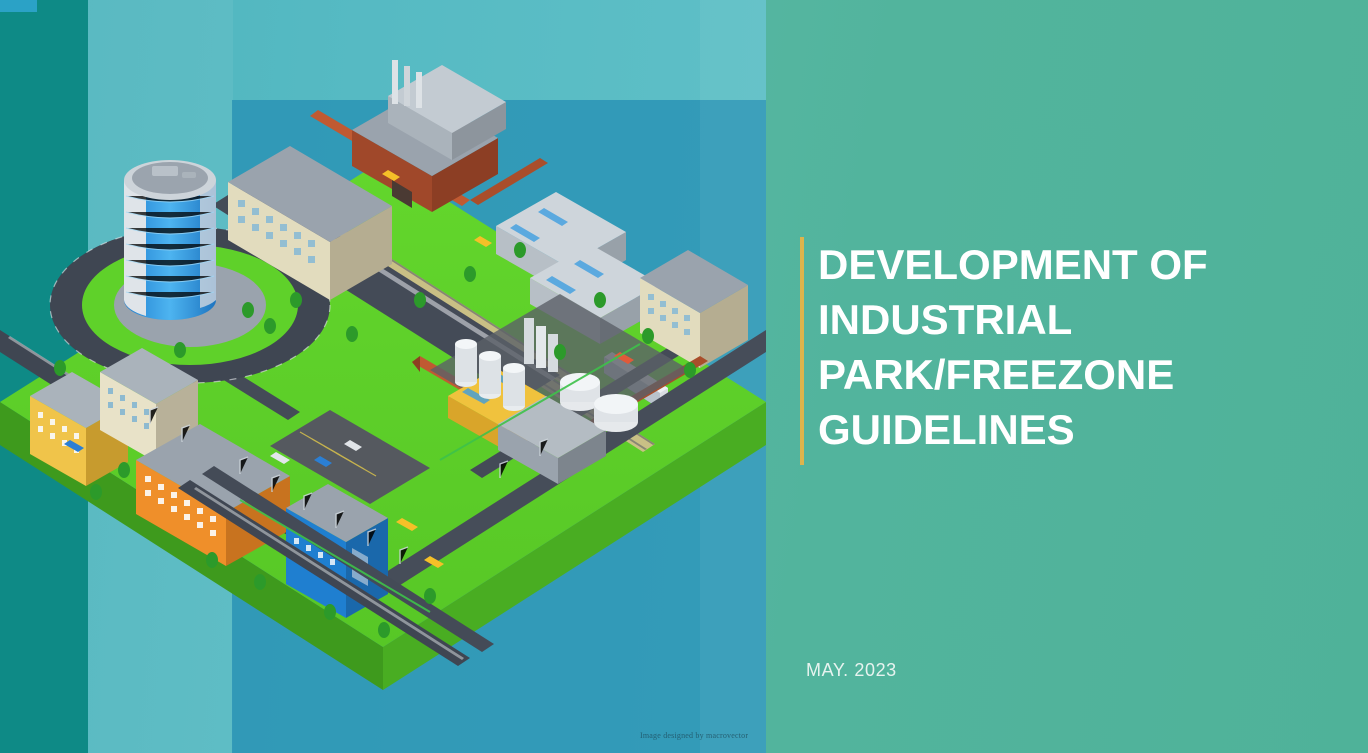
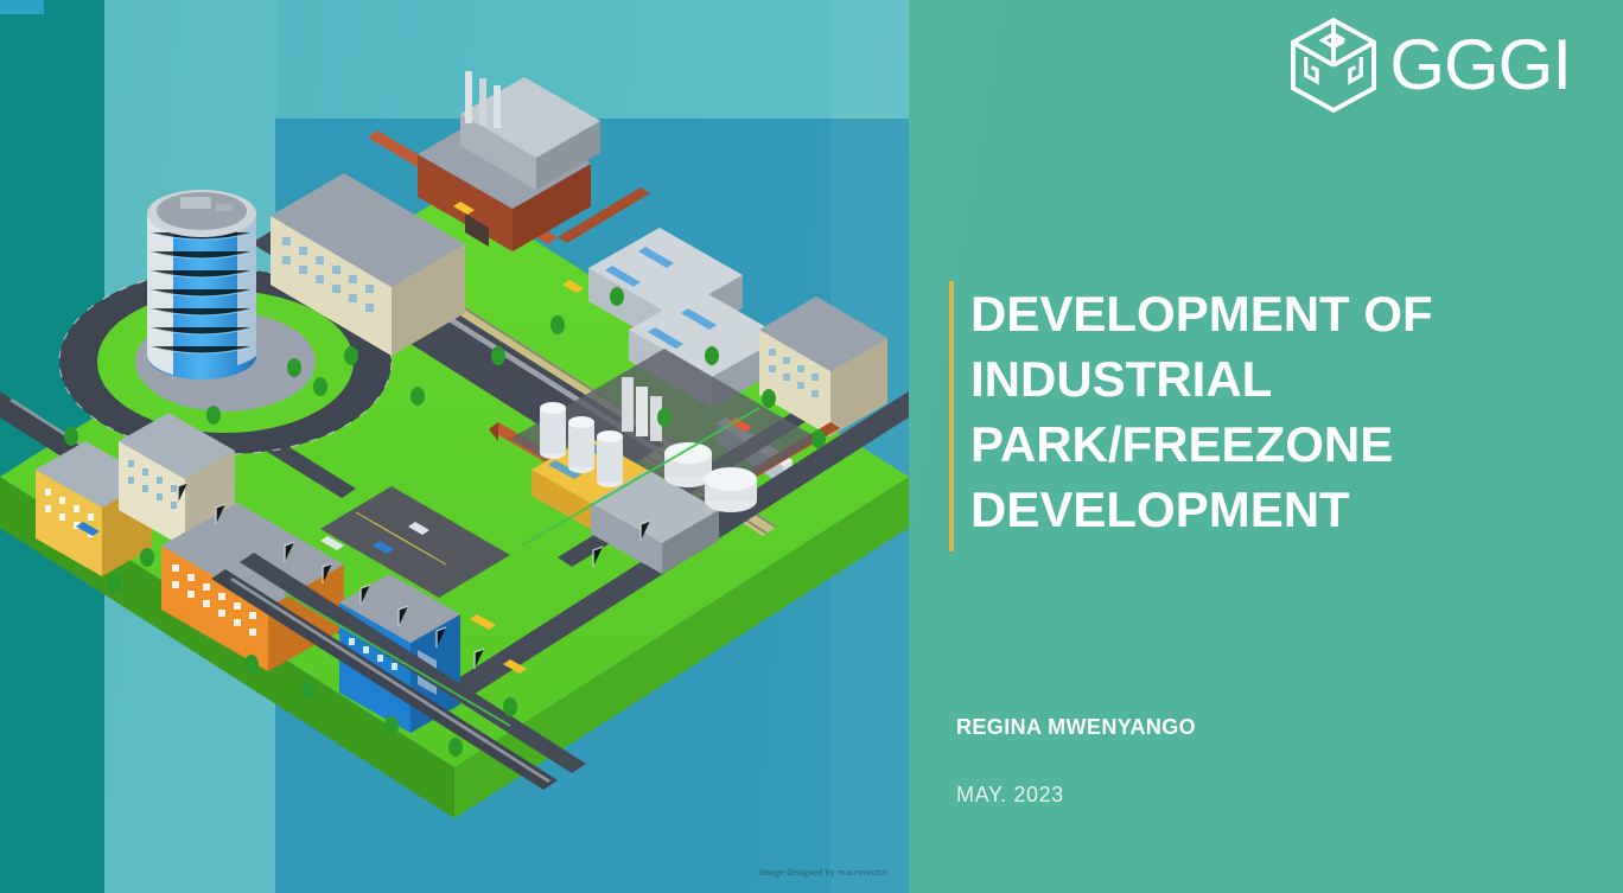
  Image designed by macrovector
+ GGGI
- DEVELOPMENT OF INDUSTRIAL PARK/FREEZONE GUIDELINES
+ DEVELOPMENT OF INDUSTRIAL PARK/FREEZONE DEVELOPMENT
+ REGINA MWENYANGO
  MAY. 2023
